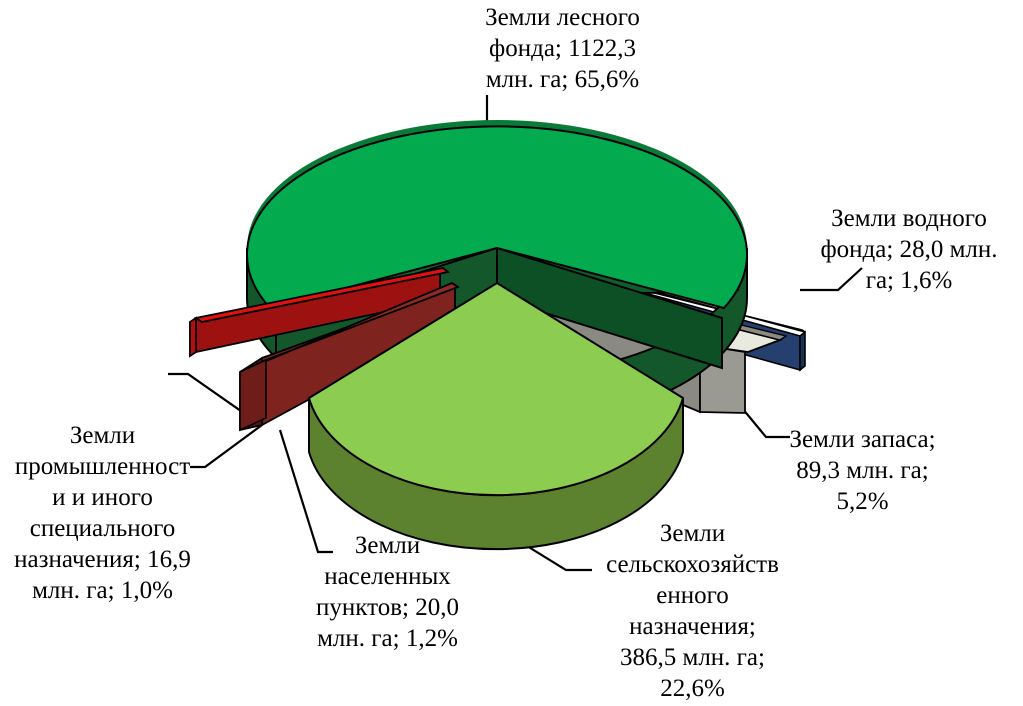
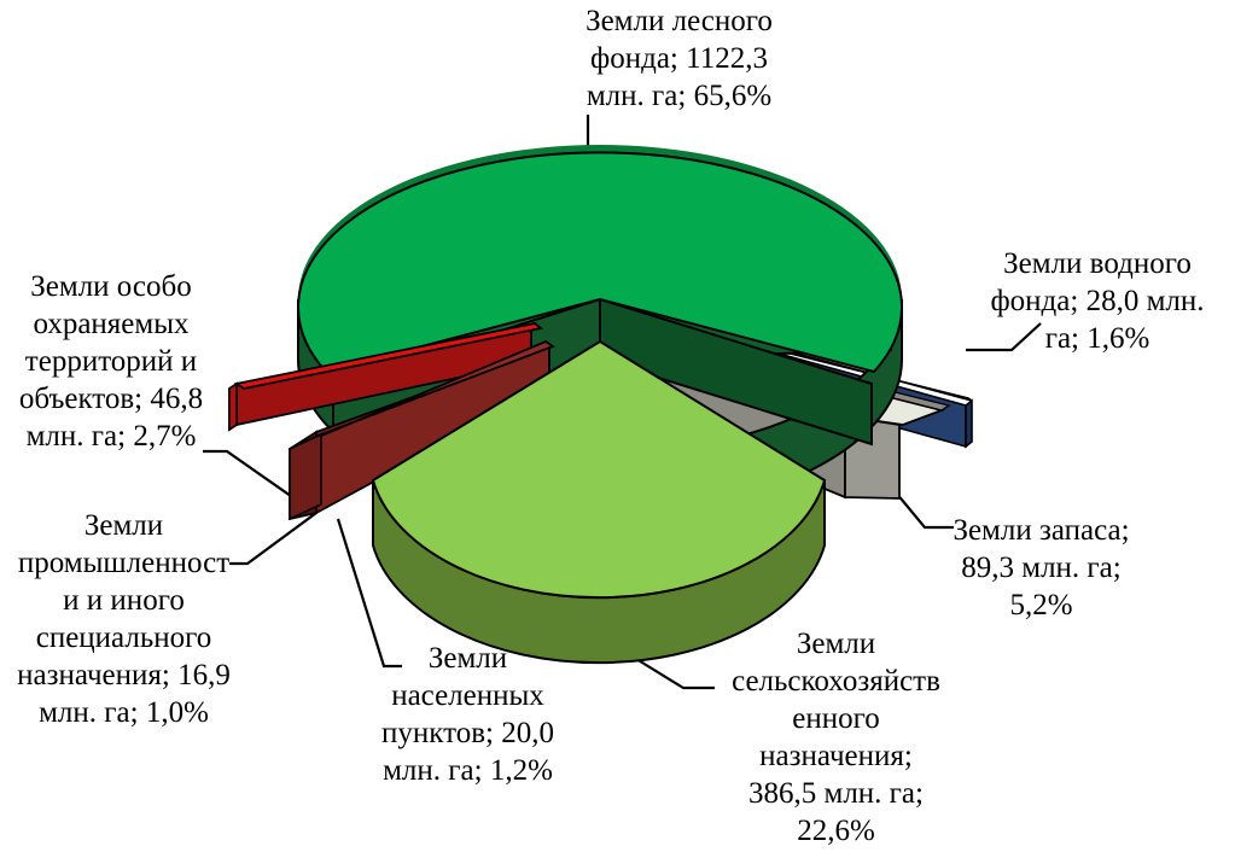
  Земли лесного
  фонда; 1122,3
  млн. га; 65,6%
  Земли водного
  фонда; 28,0 млн.
  га; 1,6%
  Земли запаса;
  89,3 млн. га;
  5,2%
  Земли
  сельскохозяйств
  енного
  назначения;
  386,5 млн. га;
  22,6%
  Земли
  населенных
  пунктов; 20,0
  млн. га; 1,2%
  Земли
  промышленност
  и и иного
  специального
  назначения; 16,9
  млн. га; 1,0%
+ Земли особо
+ охраняемых
+ территорий и
+ объектов; 46,8
+ млн. га; 2,7%
